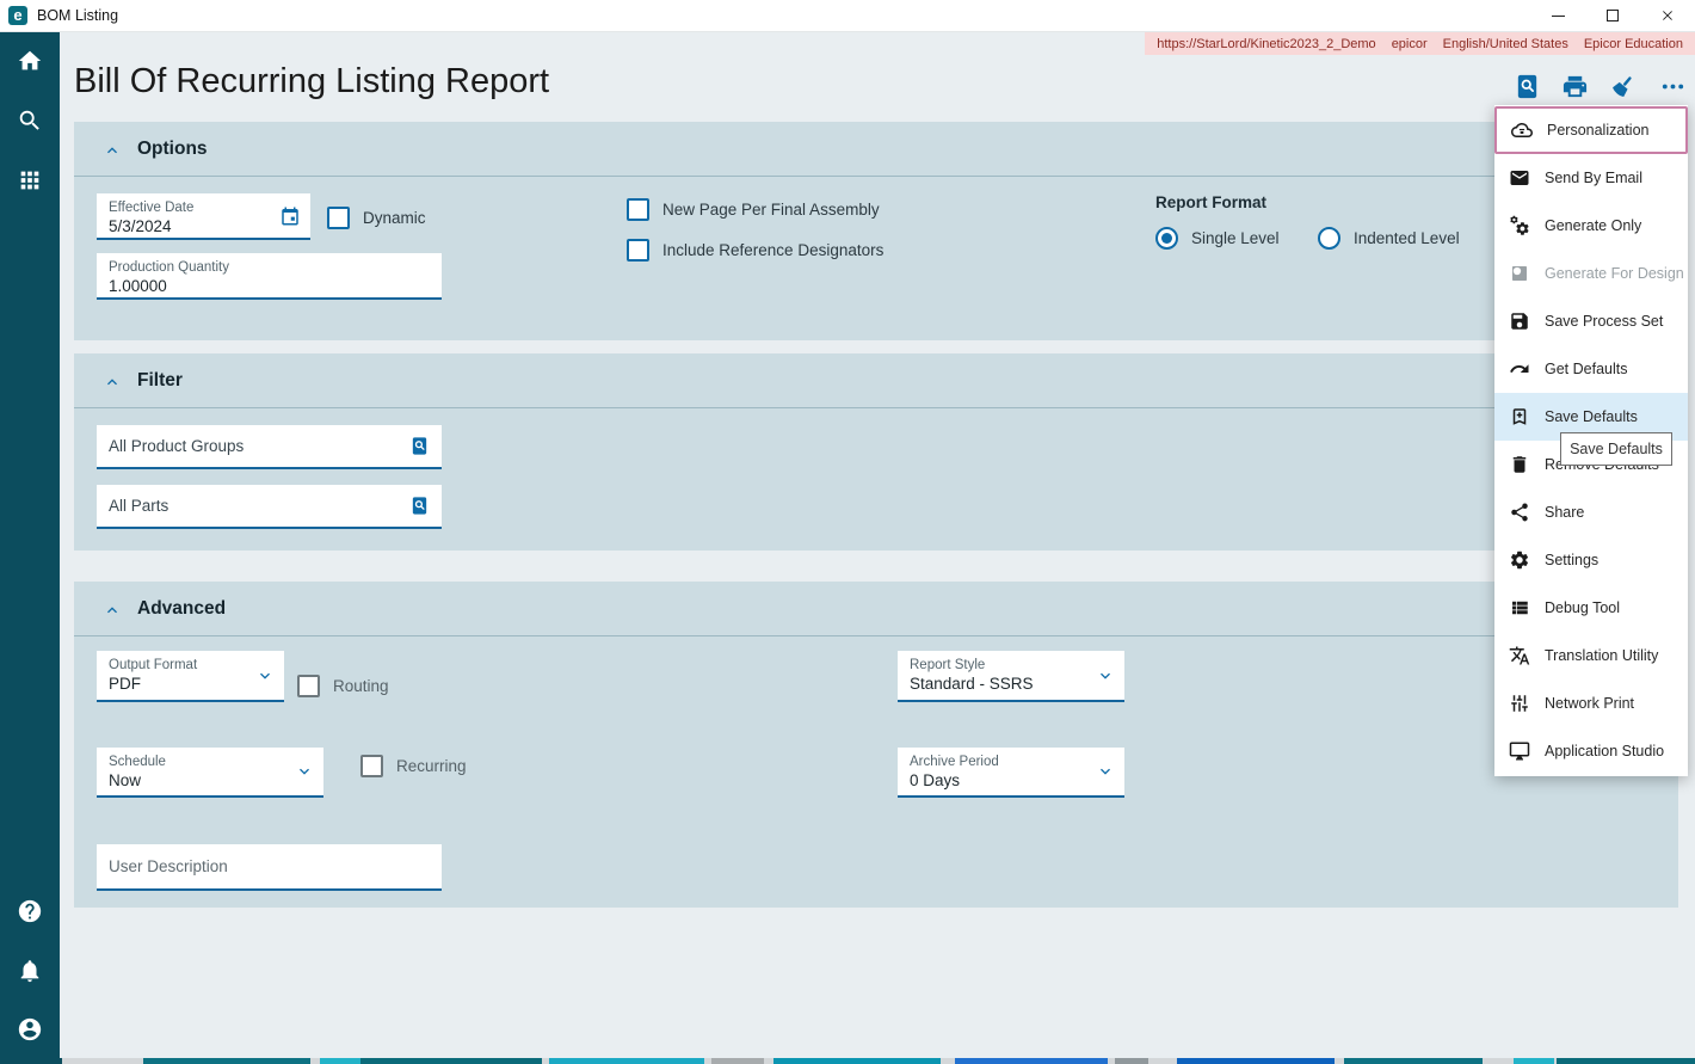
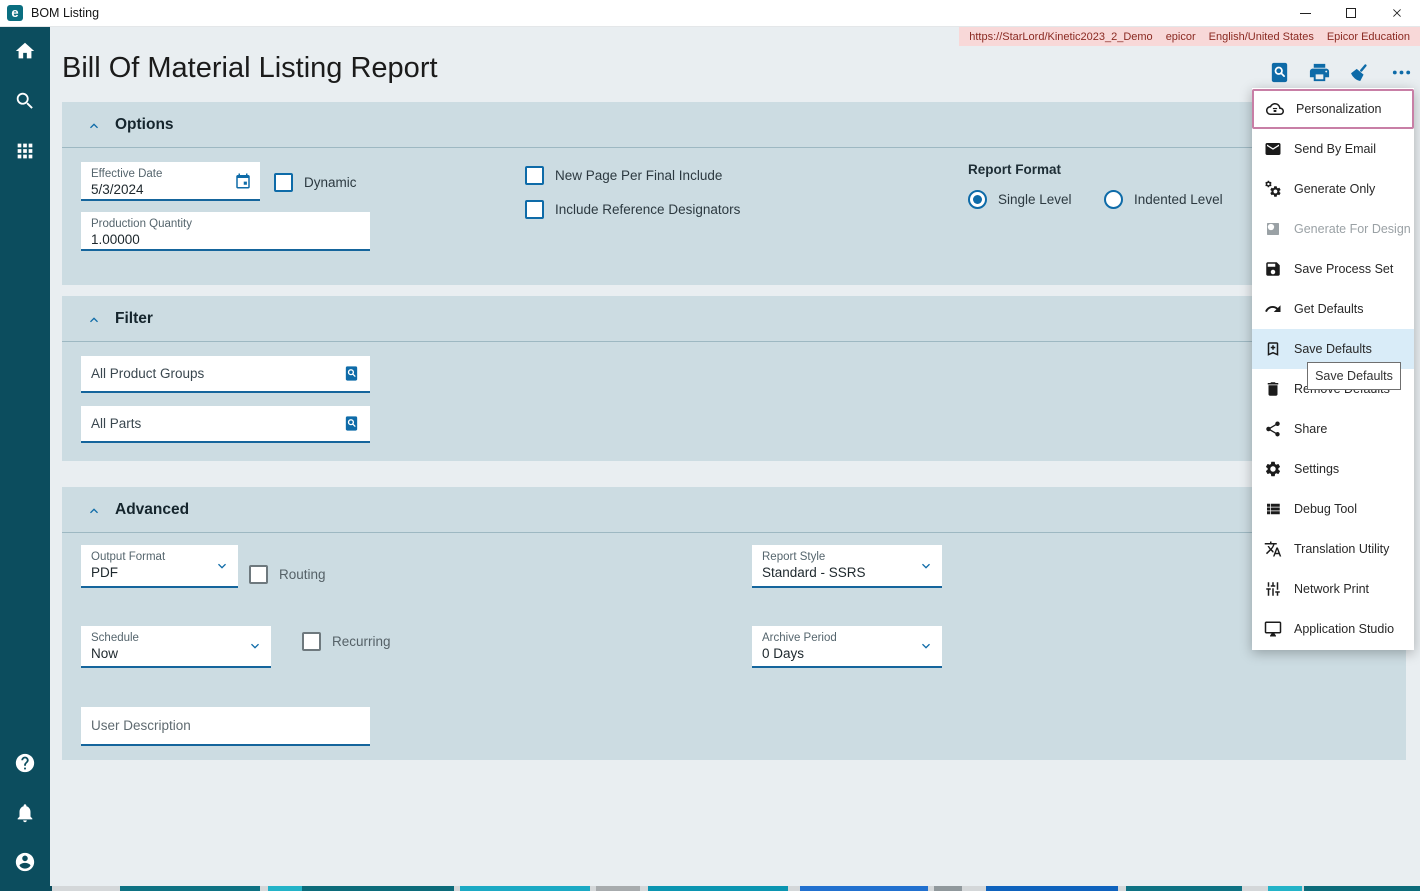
  e
  BOM Listing
  https://StarLord/Kinetic2023_2_Demo
  epicor
  English/United States
  Epicor Education
- Bill Of Recurring Listing Report
+ Bill Of Material Listing Report
  Options
  Effective Date
  5/3/2024
  Dynamic
  Production Quantity
  1.00000
- New Page Per Final Assembly
+ New Page Per Final Include
  Include Reference Designators
  Report Format
  Single Level
  Indented Level
  Filter
  All Product Groups
  All Parts
  Advanced
  Output Format
  PDF
  Routing
  Report Style
  Standard - SSRS
  Schedule
  Now
  Recurring
  Archive Period
  0 Days
  User Description
  Personalization
  Send By Email
  Generate Only
  Generate For Design
  Save Process Set
  Get Defaults
  Save Defaults
  Share
  Settings
  Debug Tool
  Translation Utility
  Network Print
  Application Studio
  Save Defaults
